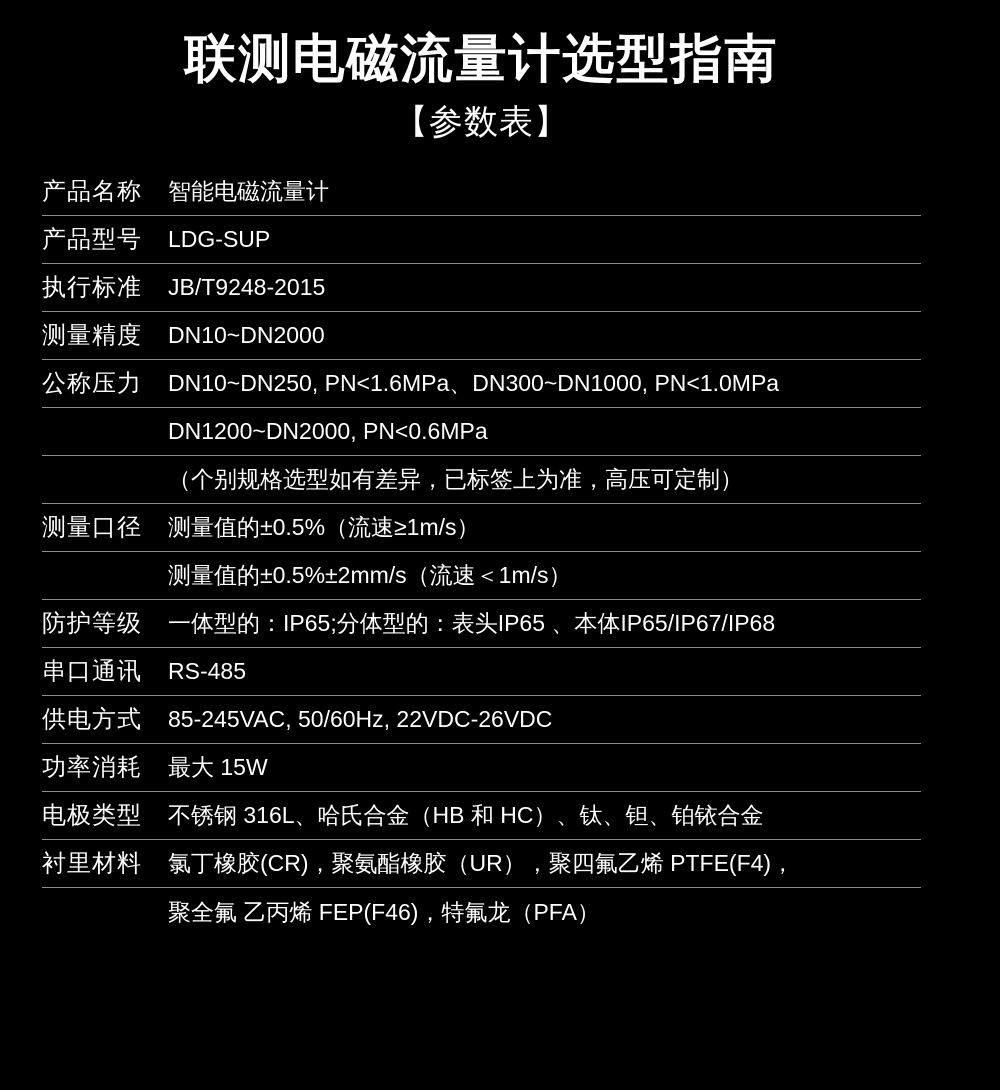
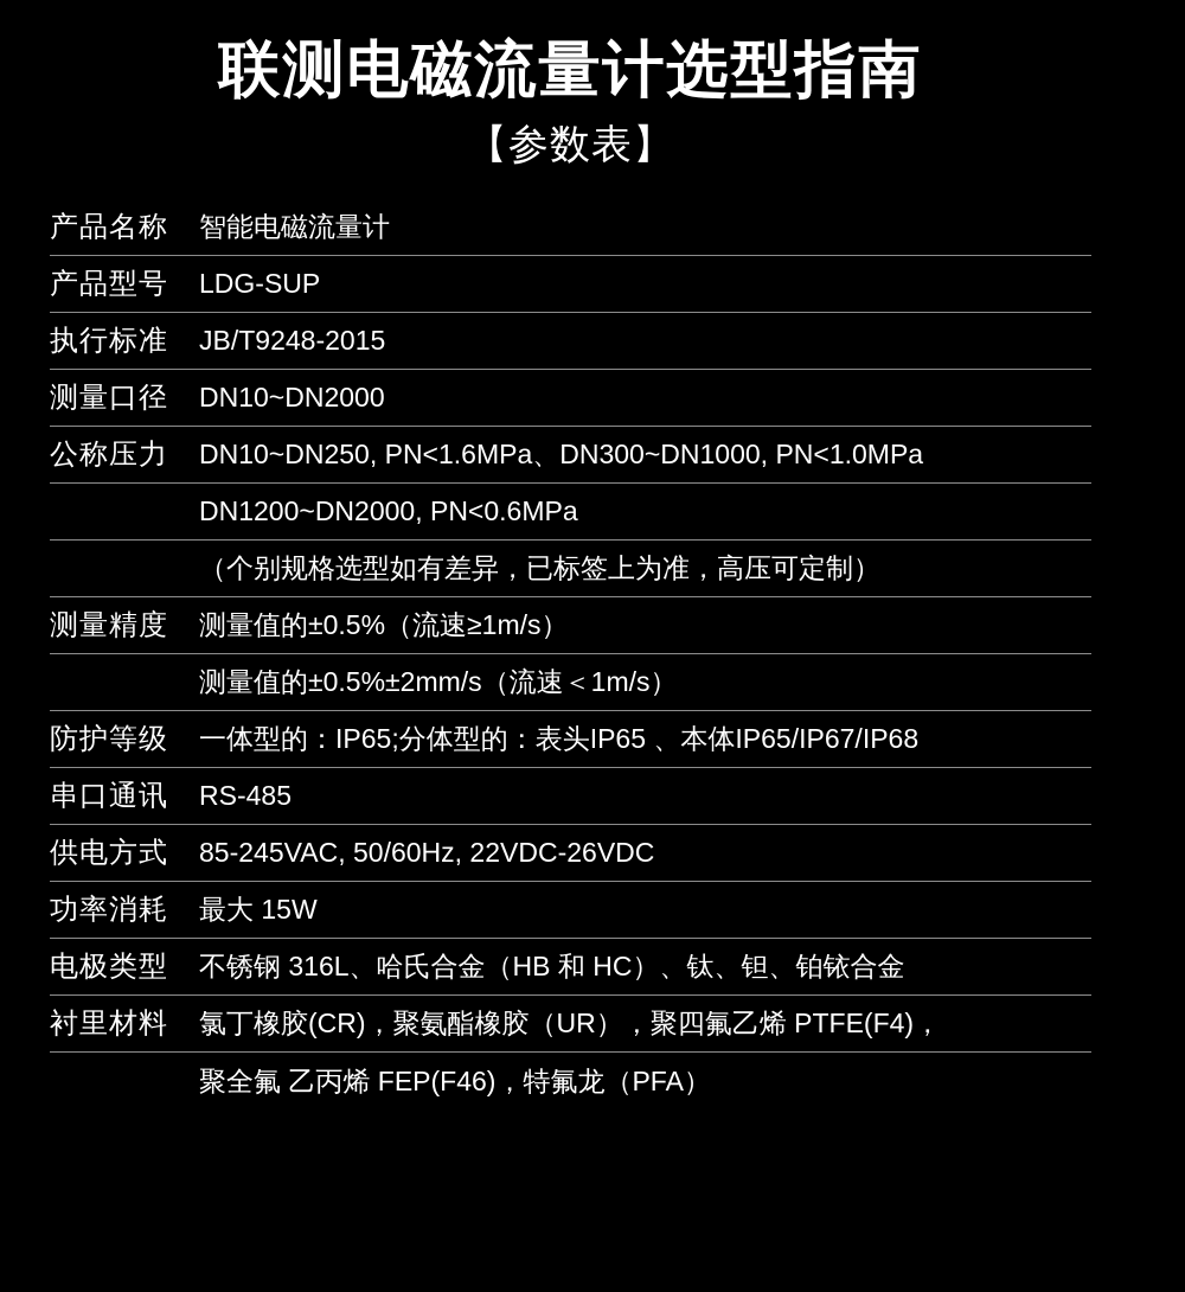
  联测电磁流量计选型指南
  【参数表】
  产品名称
  智能电磁流量计
  产品型号
  LDG-SUP
  执行标准
  JB/T9248-2015
- 测量精度
+ 测量口径
  DN10~DN2000
  公称压力
  DN10~DN250, PN<1.6MPa、DN300~DN1000, PN<1.0MPa
  DN1200~DN2000, PN<0.6MPa
  （个别规格选型如有差异，已标签上为准，高压可定制）
- 测量口径
+ 测量精度
  测量值的±0.5%（流速≥1m/s）
  测量值的±0.5%±2mm/s（流速＜1m/s）
  防护等级
  一体型的：IP65;分体型的：表头IP65 、本体IP65/IP67/IP68
  串口通讯
  RS-485
  供电方式
  85-245VAC, 50/60Hz, 22VDC-26VDC
  功率消耗
  最大 15W
  电极类型
  不锈钢 316L、哈氏合金（HB 和 HC）、钛、钽、铂铱合金
  衬里材料
  氯丁橡胶(CR)，聚氨酯橡胶（UR），聚四氟乙烯 PTFE(F4)，
  聚全氟 乙丙烯 FEP(F46)，特氟龙（PFA）
